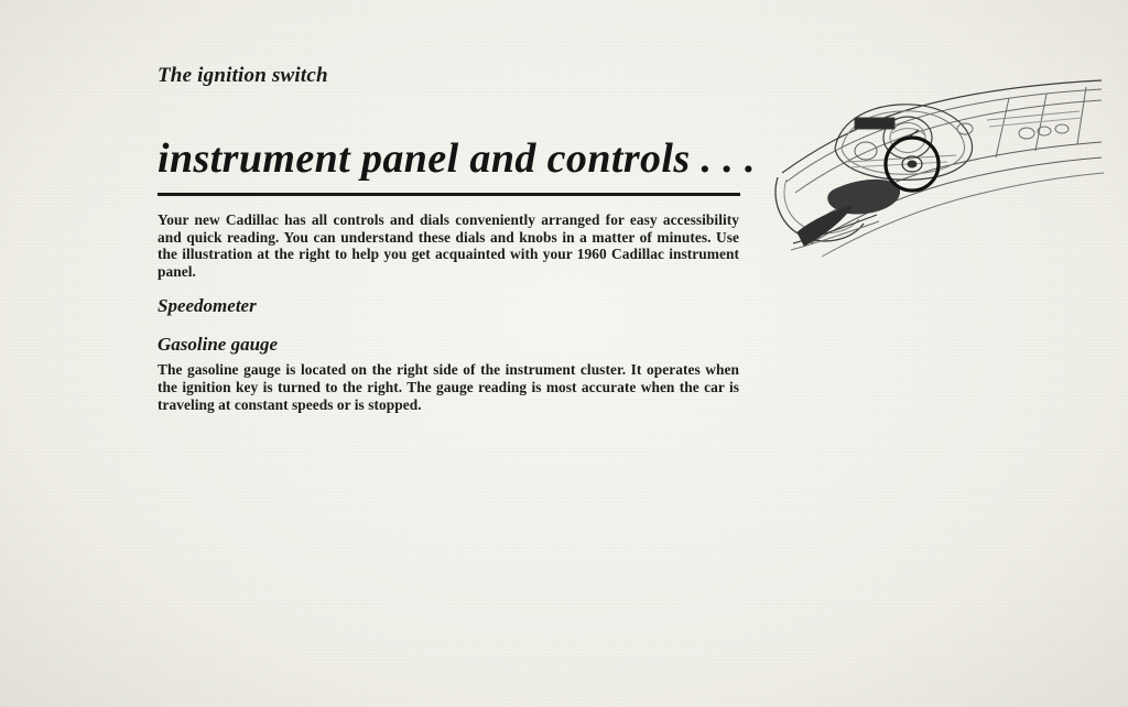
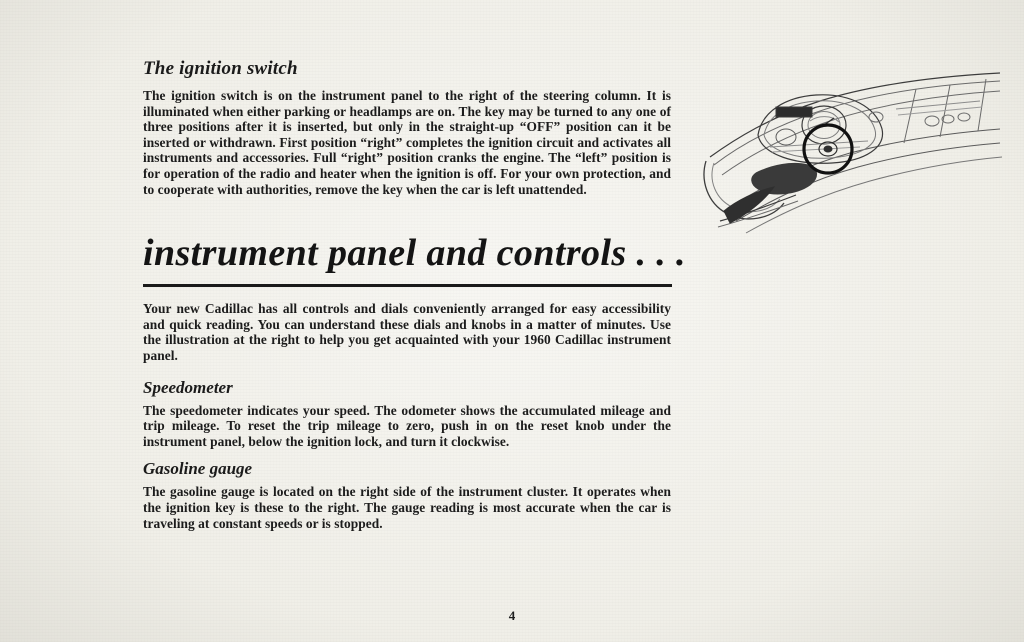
  The ignition switch
+ The ignition switch is on the instrument panel to the right of the steering column. It is illuminated when either parking or headlamps are on. The key may be turned to any one of three positions after it is inserted, but only in the straight-up “OFF” position can it be inserted or withdrawn. First position “right” completes the ignition circuit and activates all instruments and accessories. Full “right” position cranks the engine. The “left” position is for operation of the radio and heater when the ignition is off. For your own protection, and to cooperate with authorities, remove the key when the car is left unattended.
  instrument panel and controls . . .
  Your new Cadillac has all controls and dials conveniently arranged for easy accessibility and quick reading. You can understand these dials and knobs in a matter of minutes. Use the illustration at the right to help you get acquainted with your 1960 Cadillac instrument panel.
  Speedometer
+ The speedometer indicates your speed. The odometer shows the accumulated mileage and trip mileage. To reset the trip mileage to zero, push in on the reset knob under the instrument panel, below the ignition lock, and turn it clockwise.
  Gasoline gauge
- The gasoline gauge is located on the right side of the instrument cluster. It operates when the ignition key is turned to the right. The gauge reading is most accurate when the car is traveling at constant speeds or is stopped.
+ The gasoline gauge is located on the right side of the instrument cluster. It operates when the ignition key is these to the right. The gauge reading is most accurate when the car is traveling at constant speeds or is stopped.
+ 4
